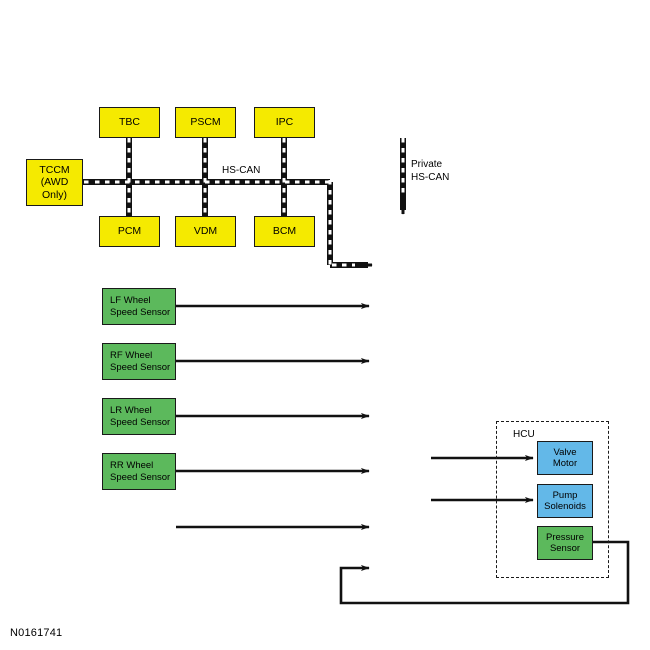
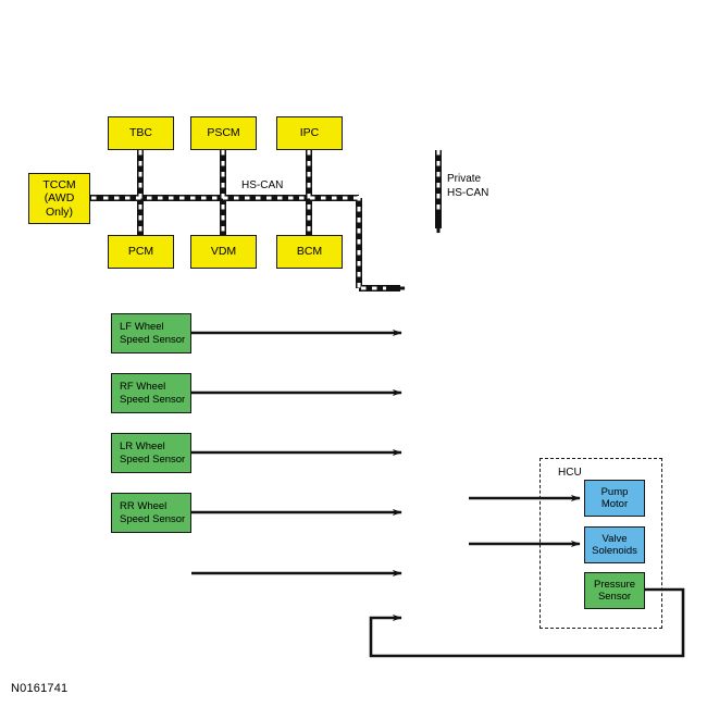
  TBC
  PSCM
  IPC
  PCM
  VDM
  BCM
  TCCM
  (AWD
  Only)
  HS-CAN
  Private
  HS-CAN
  LF Wheel
  Speed Sensor
  RF Wheel
  Speed Sensor
  LR Wheel
  Speed Sensor
  RR Wheel
  Speed Sensor
  HCU
- Valve
+ Pump
  Motor
- Pump
+ Valve
  Solenoids
  Pressure
  Sensor
  N0161741
